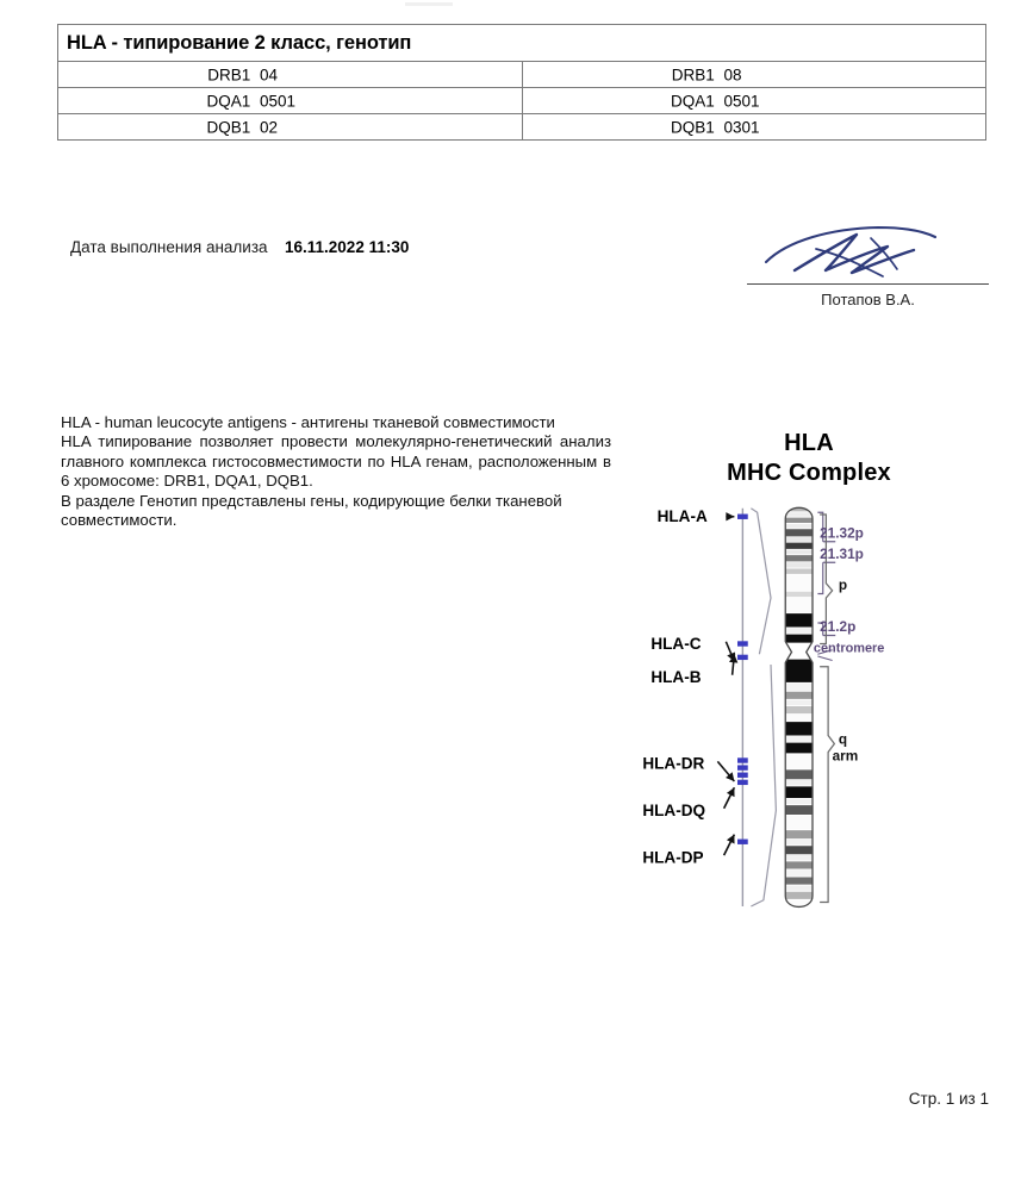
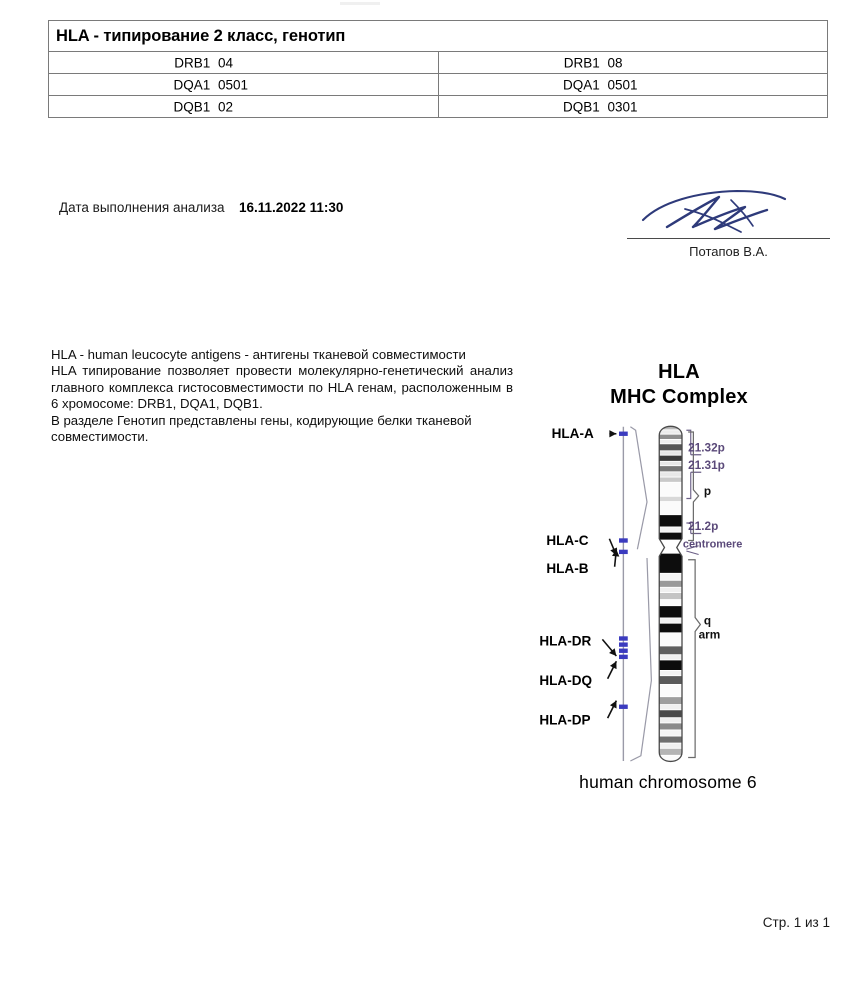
  HLA - типирование 2 класс, генотип
  DRB1 04	DRB1 08
  DQA1 0501	DQA1 0501
  DQB1 02	DQB1 0301
  Дата выполнения анализа 16.11.2022 11:30
  Потапов В.А.
  HLA - human leucocyte antigens - антигены тканевой совместимости
  HLA типирование позволяет провести молекулярно-генетический анализ главного комплекса гистосовместимости по HLA генам, расположенным в 6 хромосоме: DRB1, DQA1, DQB1.
  В разделе Генотип представлены гены, кодирующие белки тканевой совместимости.
  HLA
  MHC Complex
  21.32p
  21.31p
  p
  21.2p
  centromere
  q
  arm
  HLA-A
  HLA-C
  HLA-B
  HLA-DR
  HLA-DQ
  HLA-DP
+ human chromosome 6
  Стр. 1 из 1
